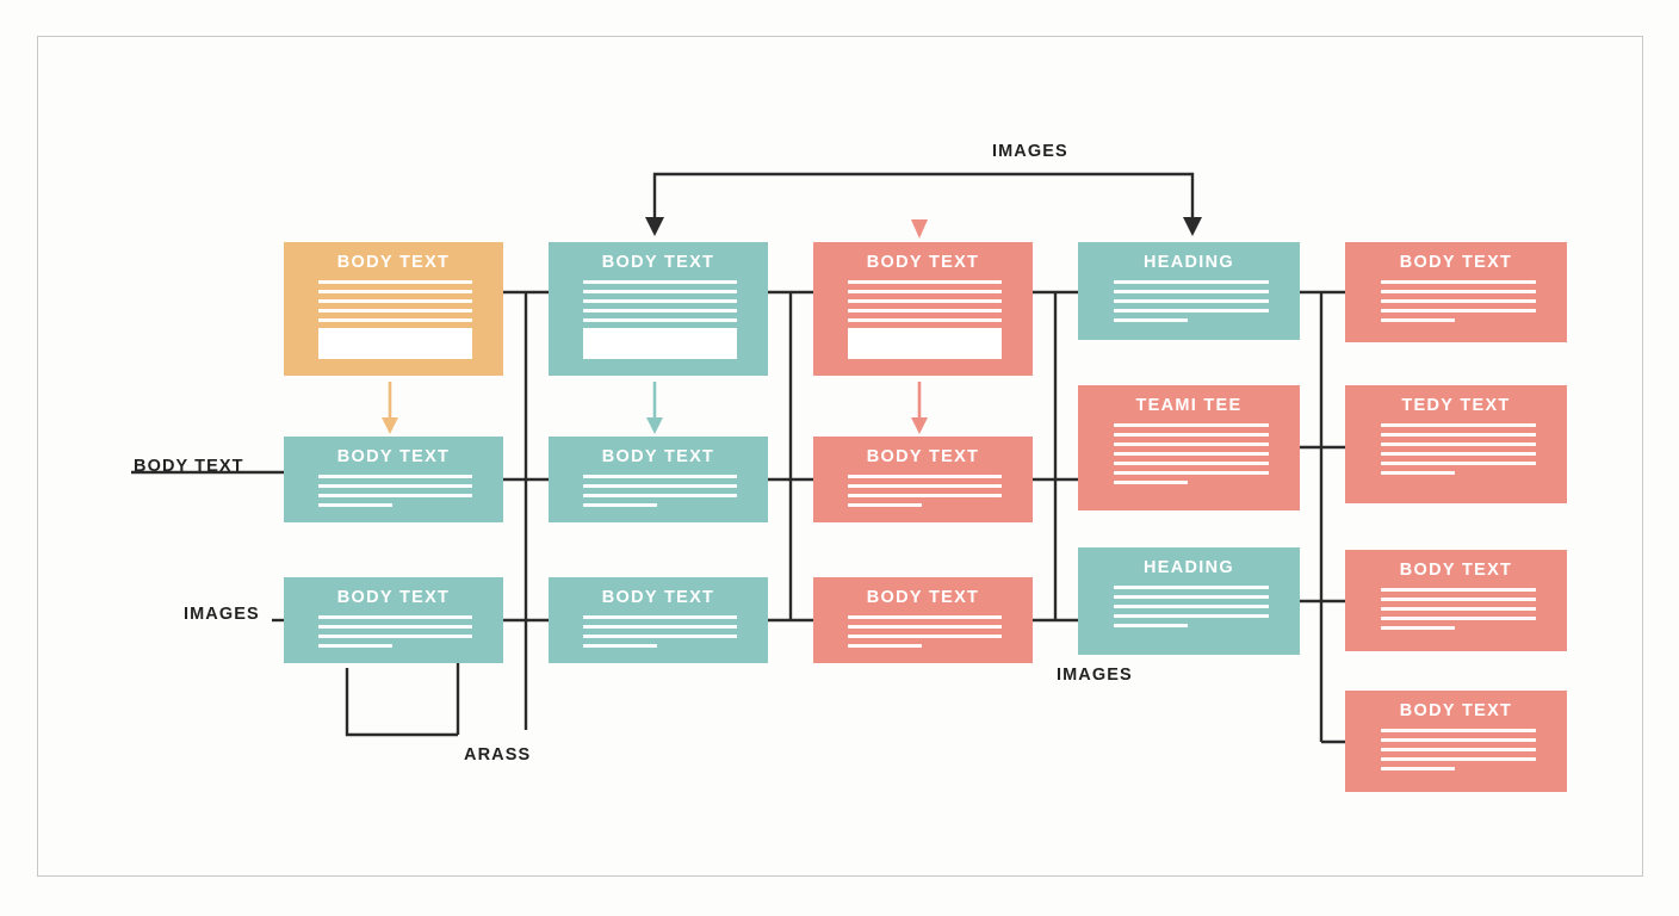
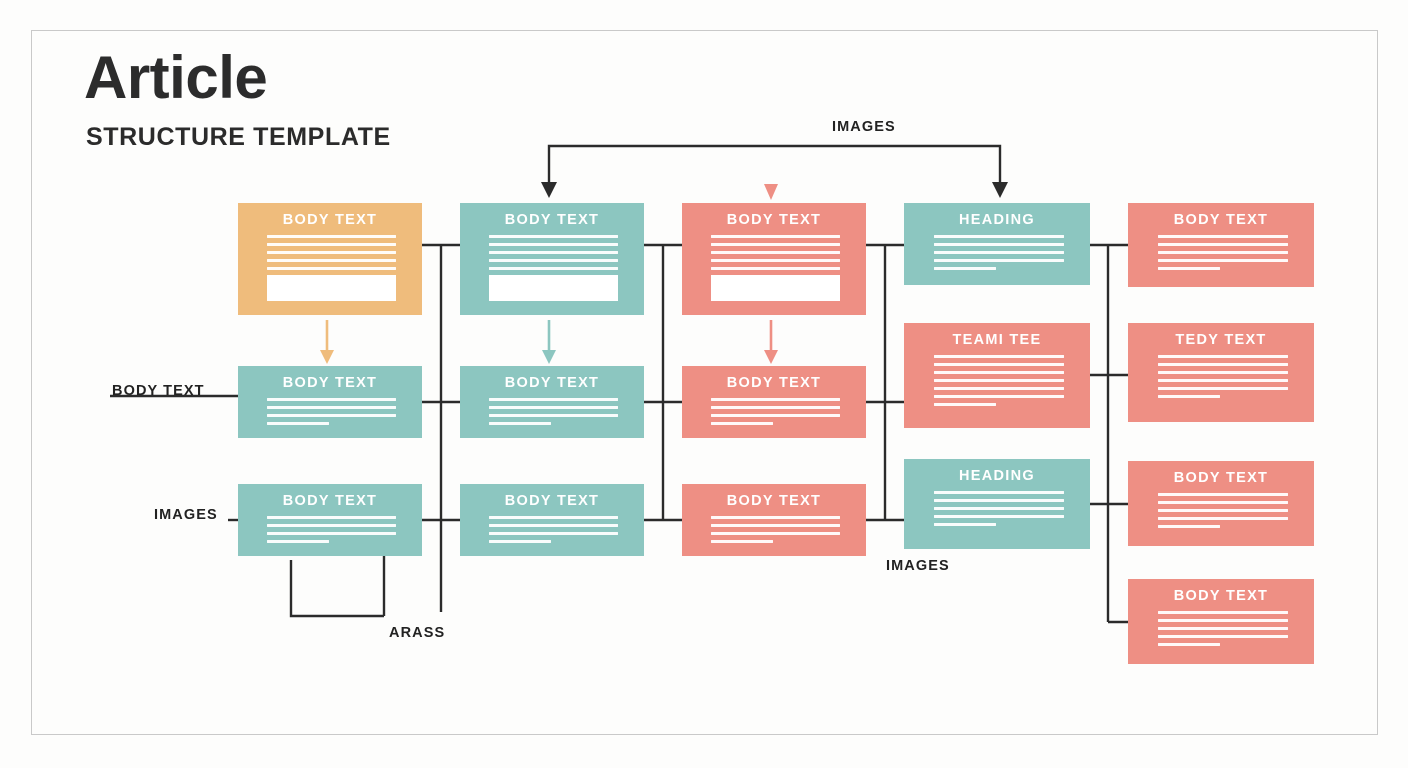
+ Article
+ STRUCTURE TEMPLATE
  IMAGES
  BODY TEXT
  IMAGES
  ARASS
  IMAGES
  BODY TEXT
  BODY TEXT
  BODY TEXT
  BODY TEXT
  BODY TEXT
  BODY TEXT
  BODY TEXT
  BODY TEXT
  BODY TEXT
  HEADING
  TEAMI TEE
  HEADING
  BODY TEXT
  TEDY TEXT
  BODY TEXT
  BODY TEXT
